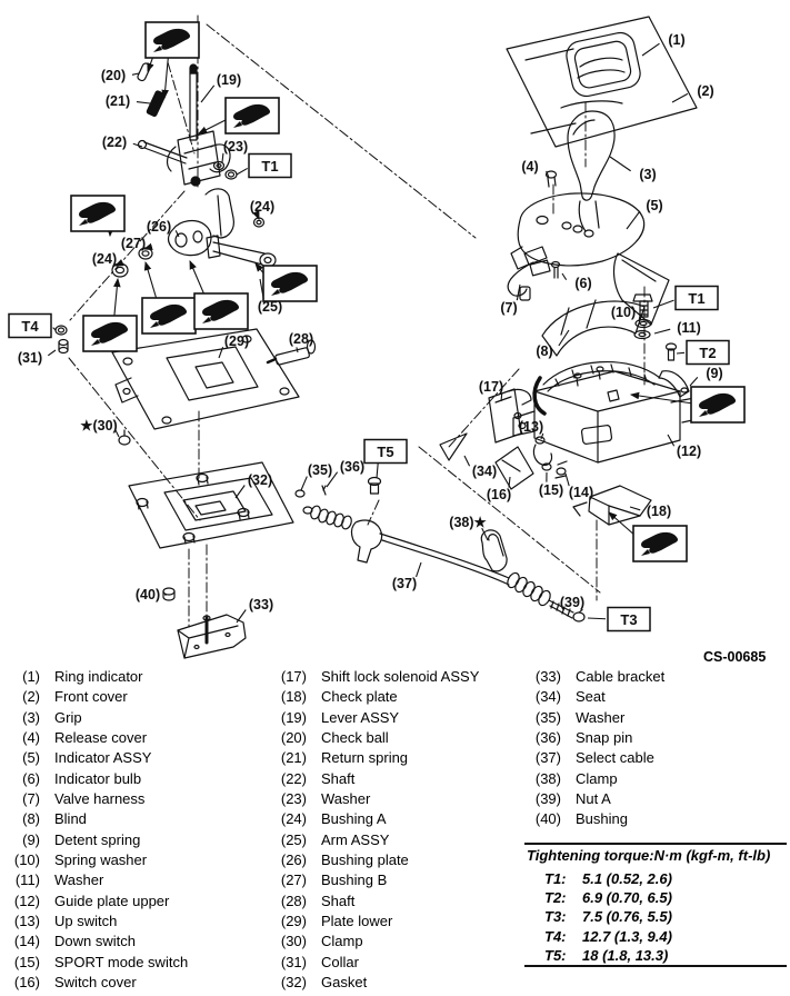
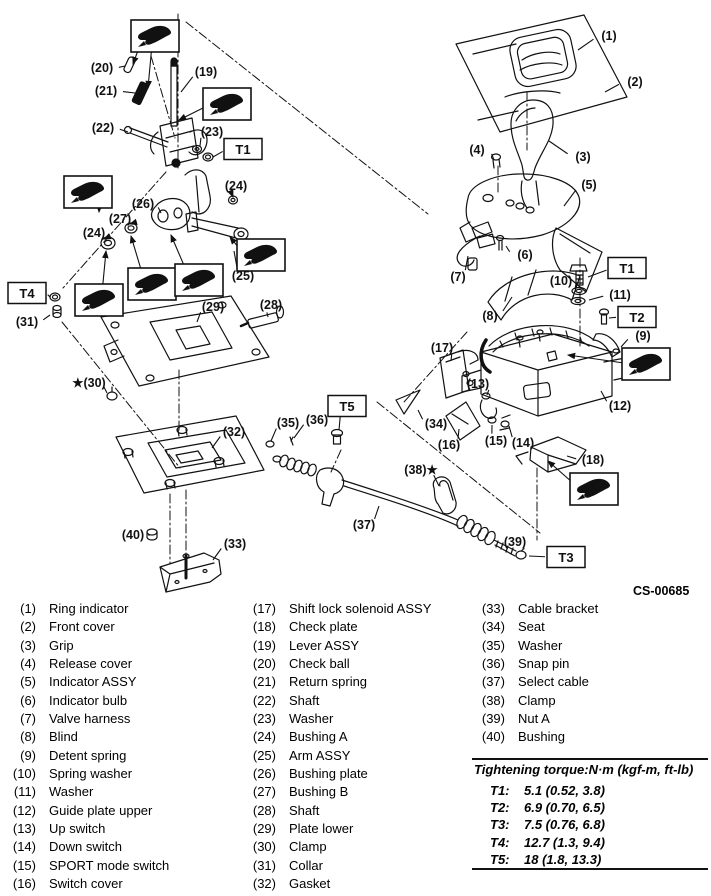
  T1
  T1
  T2
  T3
  T4
  T5
  (1)
  (2)
  (3)
  (4)
  (5)
  (6)
  (7)
  (8)
  (9)
  (10)
  (11)
  (12)
  (13)
  (14)
  (15)
  (16)
  (17)
  (18)
  (19)
  (20)
  (21)
  (22)
  (23)
  (24)
  (24)
  (25)
  (26)
  (27)
  (28)
  (29)
  ★(30)
  (31)
  (32)
  (33)
  (34)
  (35)
  (36)
  (37)
  (38)★
  (39)
  (40)
  (1)
  Ring indicator
  (2)
  Front cover
  (3)
  Grip
  (4)
  Release cover
  (5)
  Indicator ASSY
  (6)
  Indicator bulb
  (7)
  Valve harness
  (8)
  Blind
  (9)
  Detent spring
  (10)
  Spring washer
  (11)
  Washer
  (12)
  Guide plate upper
  (13)
  Up switch
  (14)
  Down switch
  (15)
  SPORT mode switch
  (16)
  Switch cover
  (17)
  Shift lock solenoid ASSY
  (18)
  Check plate
  (19)
  Lever ASSY
  (20)
  Check ball
  (21)
  Return spring
  (22)
  Shaft
  (23)
  Washer
  (24)
  Bushing A
  (25)
  Arm ASSY
  (26)
  Bushing plate
  (27)
  Bushing B
  (28)
  Shaft
  (29)
  Plate lower
  (30)
  Clamp
  (31)
  Collar
  (32)
  Gasket
  (33)
  Cable bracket
  (34)
  Seat
  (35)
  Washer
  (36)
  Snap pin
  (37)
  Select cable
  (38)
  Clamp
  (39)
  Nut A
  (40)
  Bushing
  Tightening torque:N·m (kgf-m, ft-lb)
  T1:
- 5.1 (0.52, 2.6)
+ 5.1 (0.52, 3.8)
  T2:
  6.9 (0.70, 6.5)
  T3:
- 7.5 (0.76, 5.5)
+ 7.5 (0.76, 6.8)
  T4:
  12.7 (1.3, 9.4)
  T5:
  18 (1.8, 13.3)
  CS-00685
